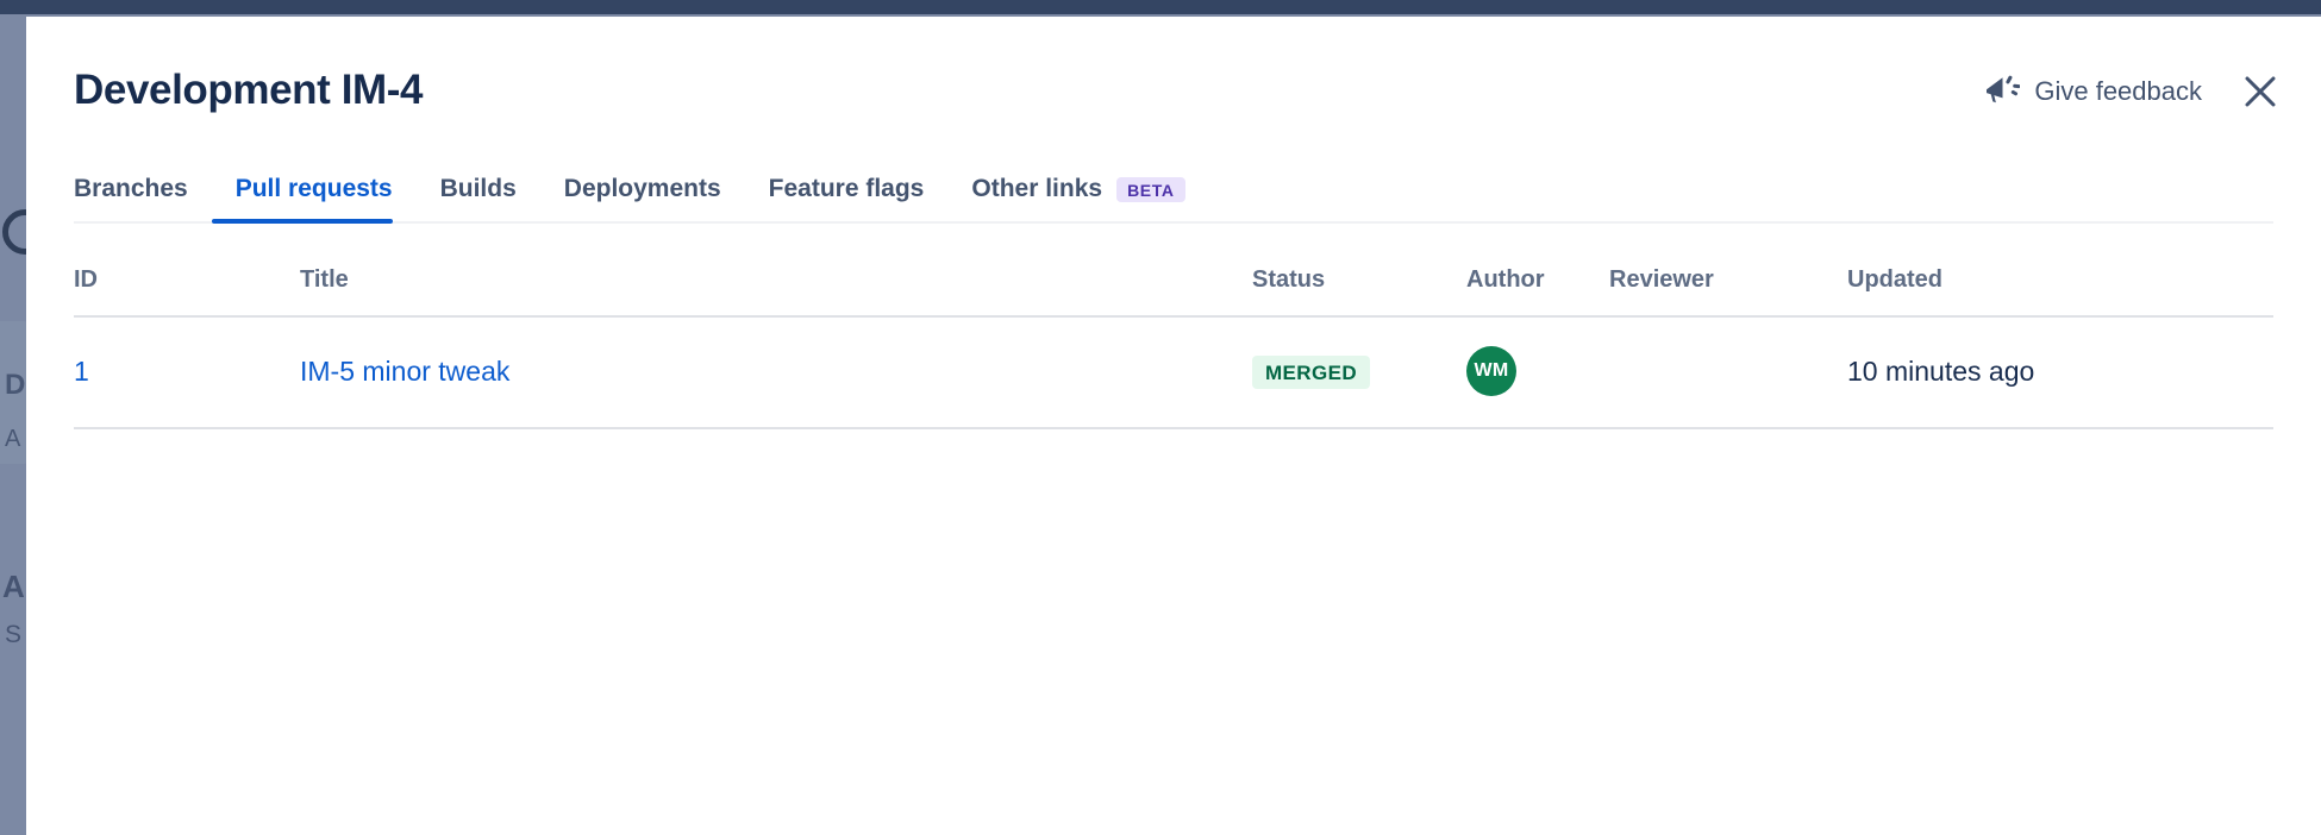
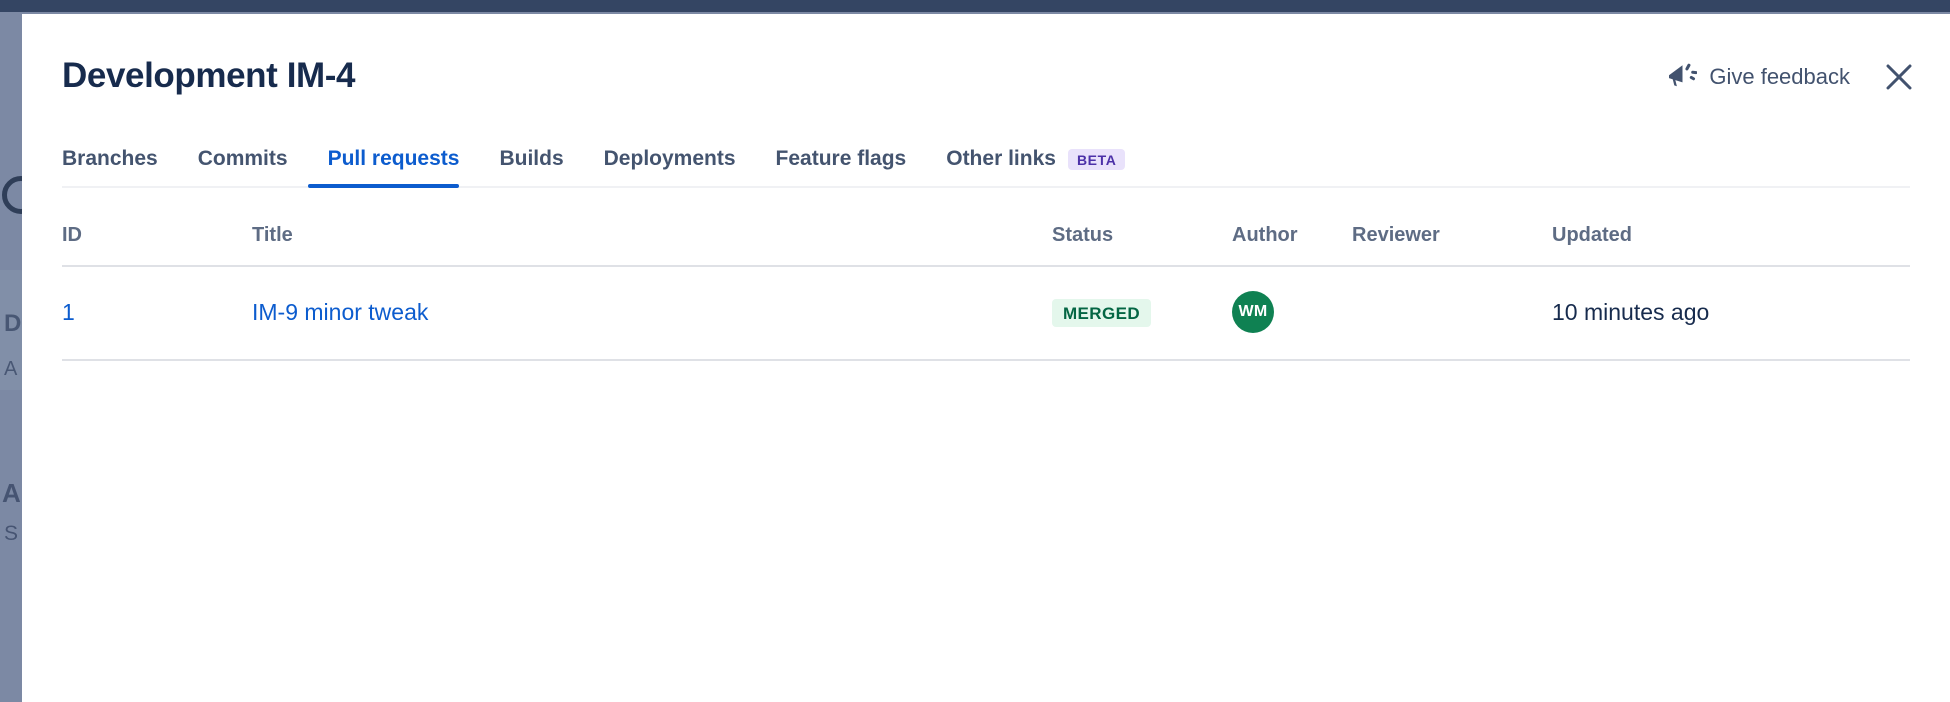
  D
  A
  A
  S
  Development IM-4
  Give feedback
  Branches
+ Commits
  Pull requests
  Builds
  Deployments
  Feature flags
  Other links
  BETA
  ID	Title	Status	Author	Reviewer	Updated
- 1	IM-5 minor tweak	MERGED	WM		10 minutes ago
+ 1	IM-9 minor tweak	MERGED	WM		10 minutes ago
